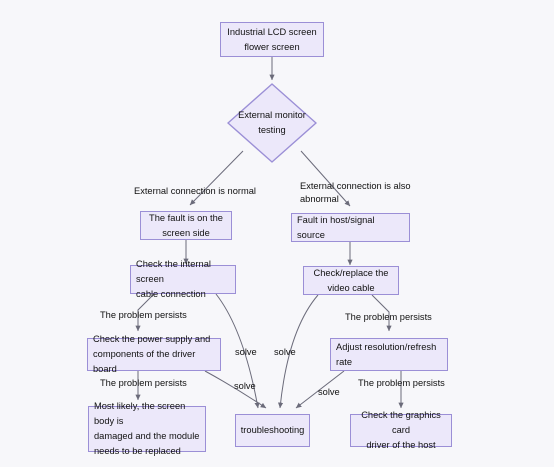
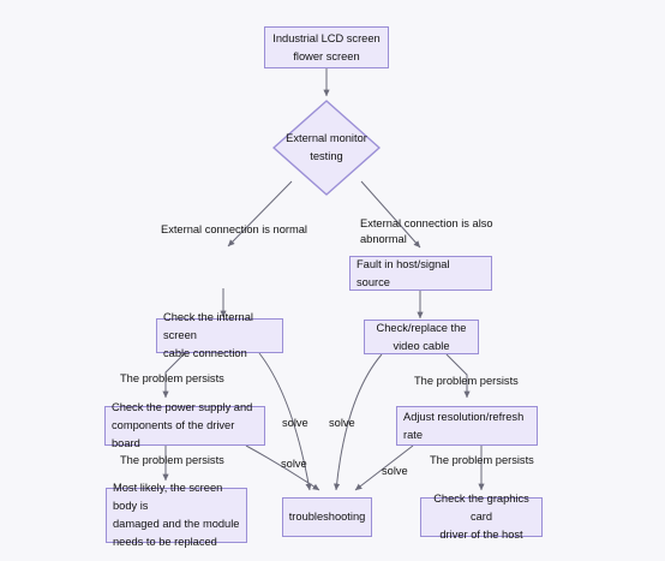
  Industrial LCD screen
  flower screen
  External monitor
  testing
- The fault is on the
- screen side
  Fault in host/signal source
  Check the internal screen
  cable connection
  Check/replace the
  video cable
  Check the power supply and
  components of the driver board
  Adjust resolution/refresh
  rate
  Most likely, the screen body is
  damaged and the module
  needs to be replaced
  troubleshooting
  Check the graphics card
  driver of the host
  External connection is normal
  External connection is also
  abnormal
  The problem persists
  The problem persists
  The problem persists
  The problem persists
  solve
  solve
  solve
  solve
